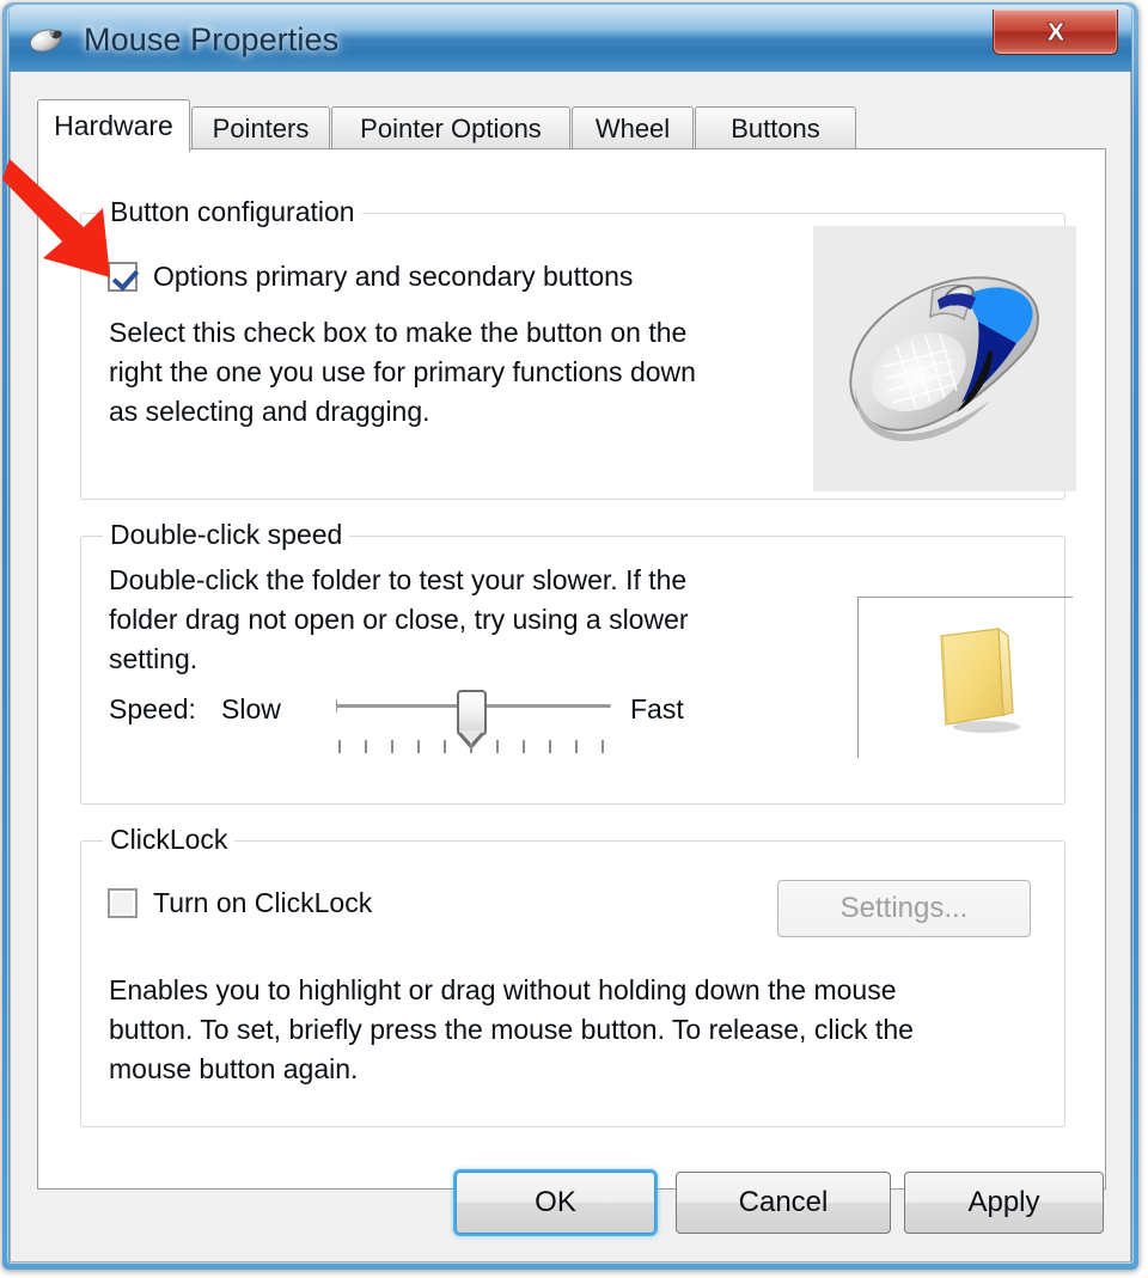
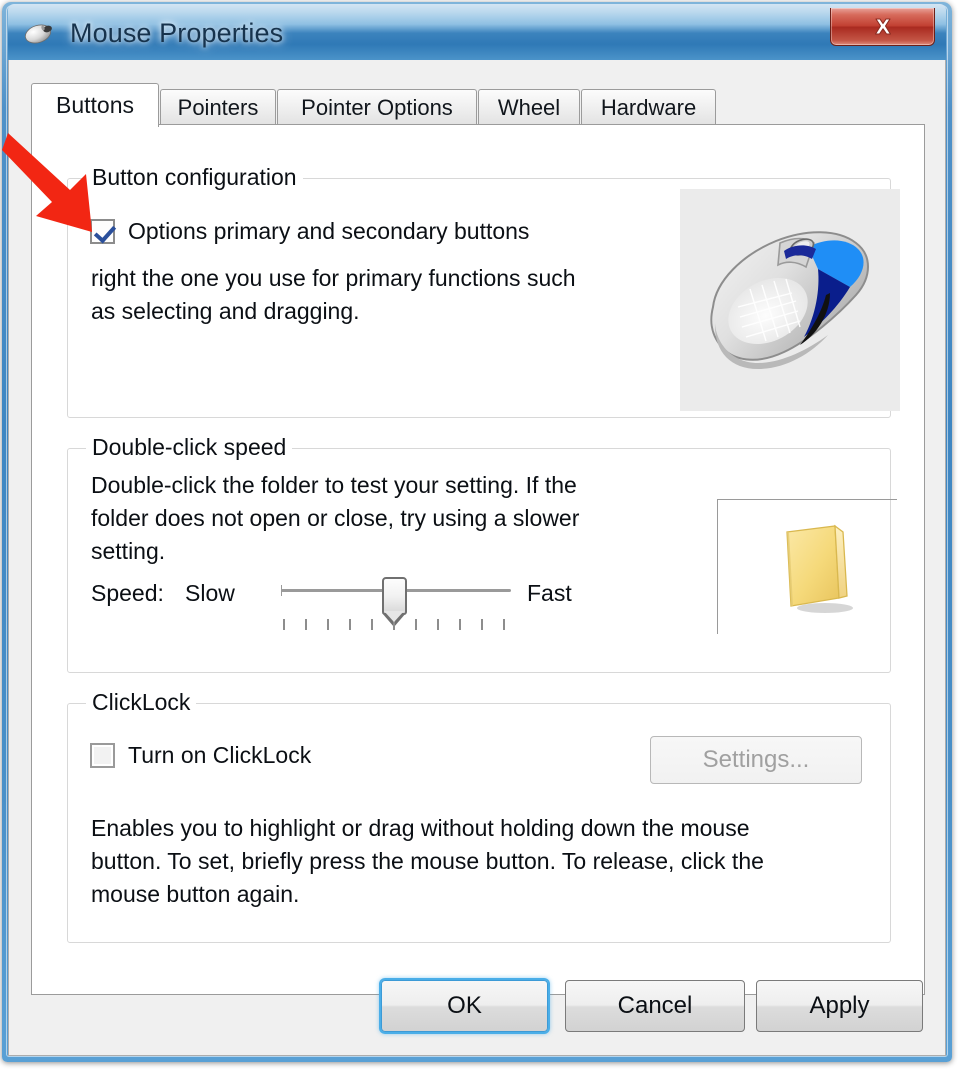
  Mouse Properties
- Hardware
+ Buttons
  Pointers
  Pointer Options
  Wheel
- Buttons
+ Hardware
  Button configuration
  Options primary and secondary buttons
- Select this check box to make the button on the
- right the one you use for primary functions down
+ right the one you use for primary functions such
  as selecting and dragging.
  Double-click speed
- Double-click the folder to test your slower. If the
+ Double-click the folder to test your setting. If the
- folder drag not open or close, try using a slower
+ folder does not open or close, try using a slower
  setting.
  Speed:
  Slow
  Fast
  ClickLock
  Turn on ClickLock
  Settings...
  Enables you to highlight or drag without holding down the mouse
  button. To set, briefly press the mouse button. To release, click the
  mouse button again.
  OK
  Cancel
  Apply
